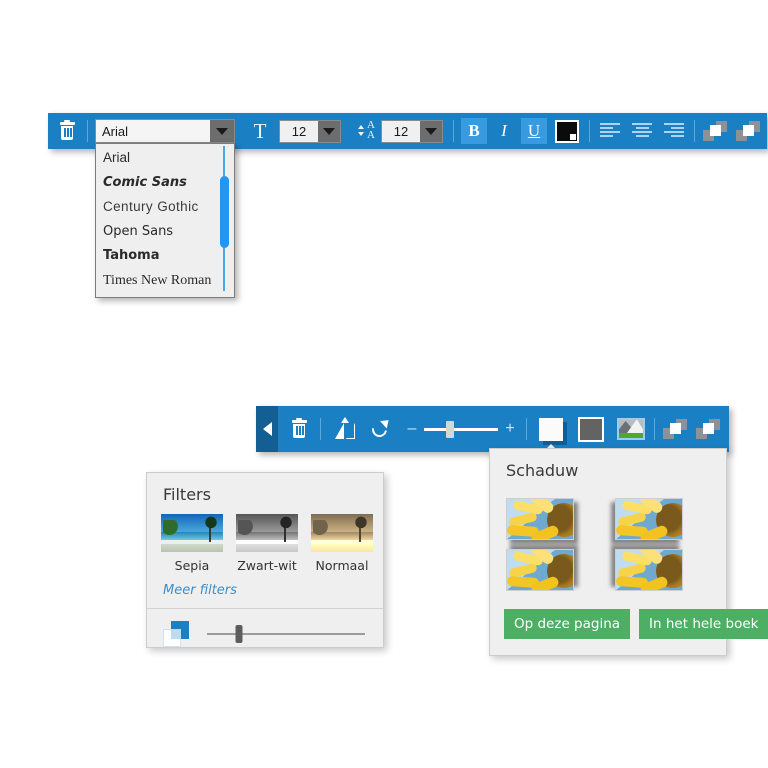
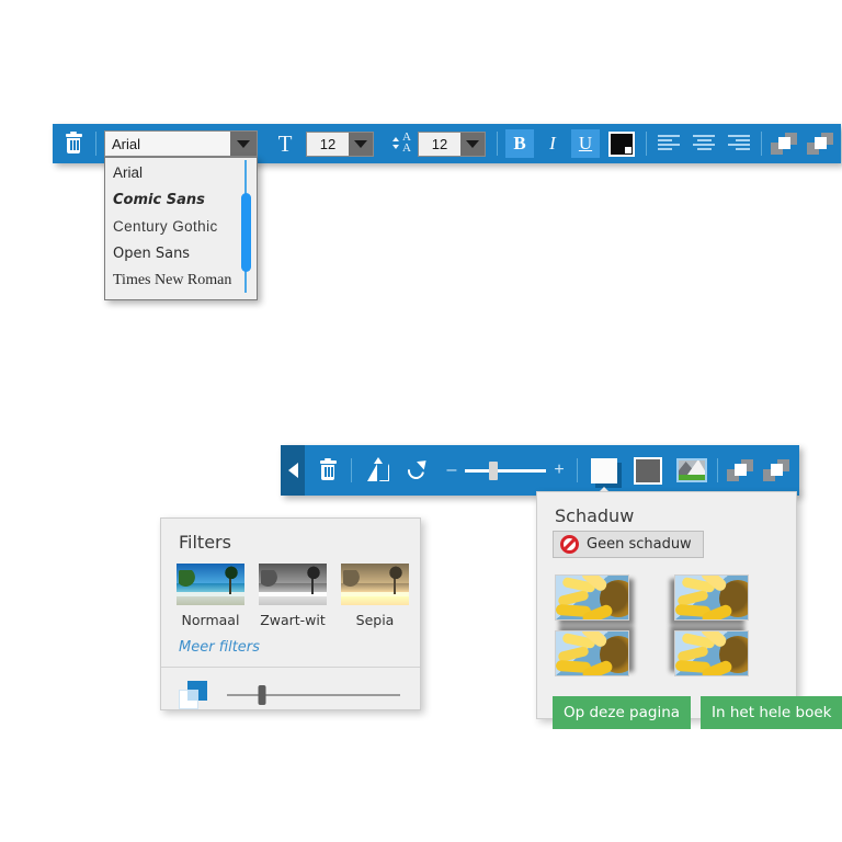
  Arial
  Arial
  Comic Sans
  Century Gothic
  Open Sans
- Tahoma
  Times New Roman
  T
  12
  A
  A
  12
  B
  I
  U
  –
  +
  Filters
- Sepia
+ Normaal
  Zwart-wit
- Normaal
+ Sepia
  Meer filters
  Schaduw
+ Geen schaduw
  Op deze pagina
  In het hele boek
